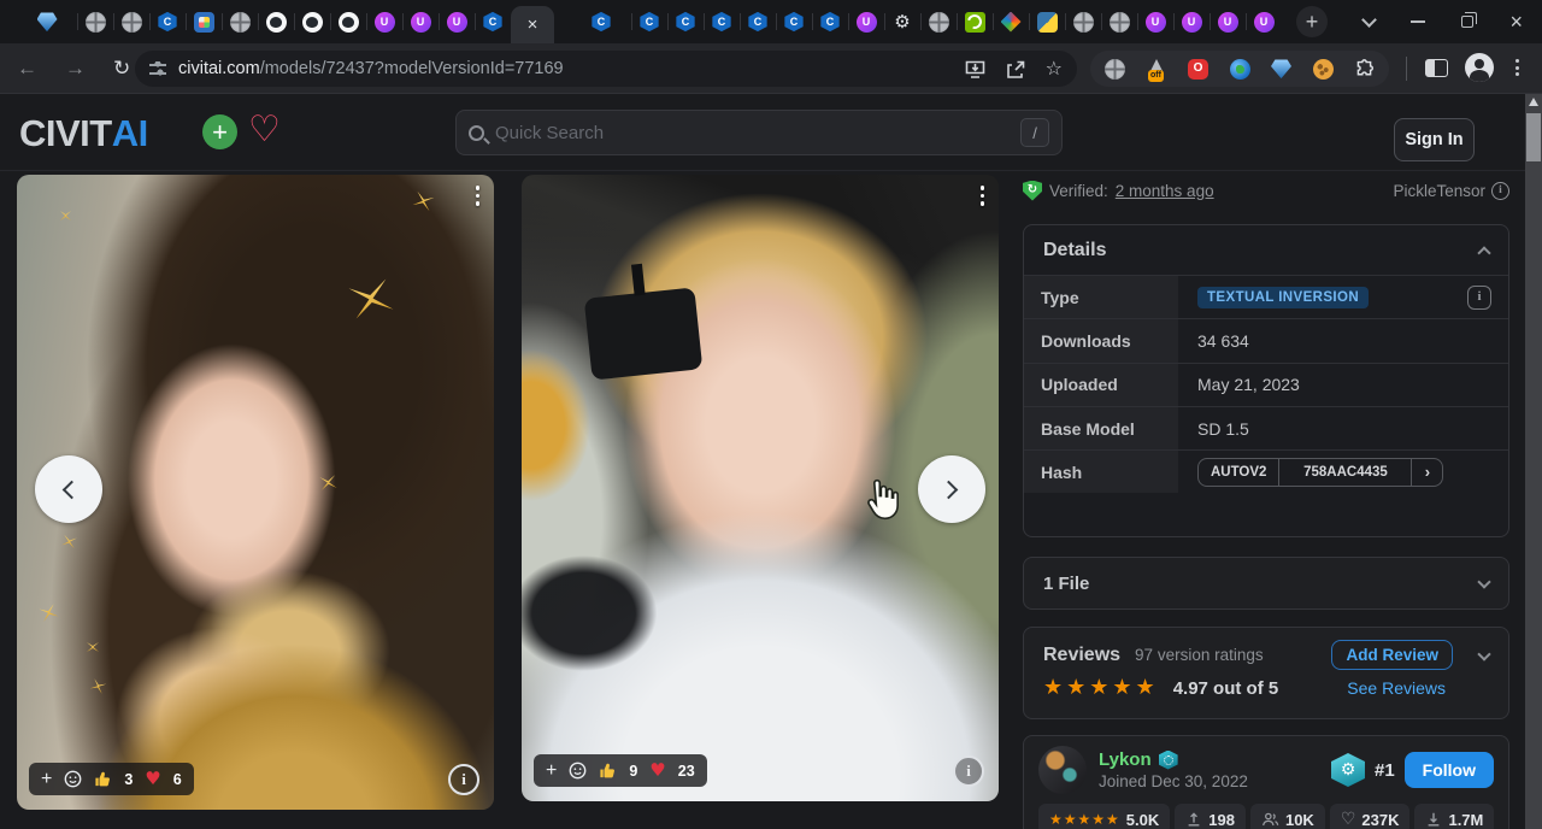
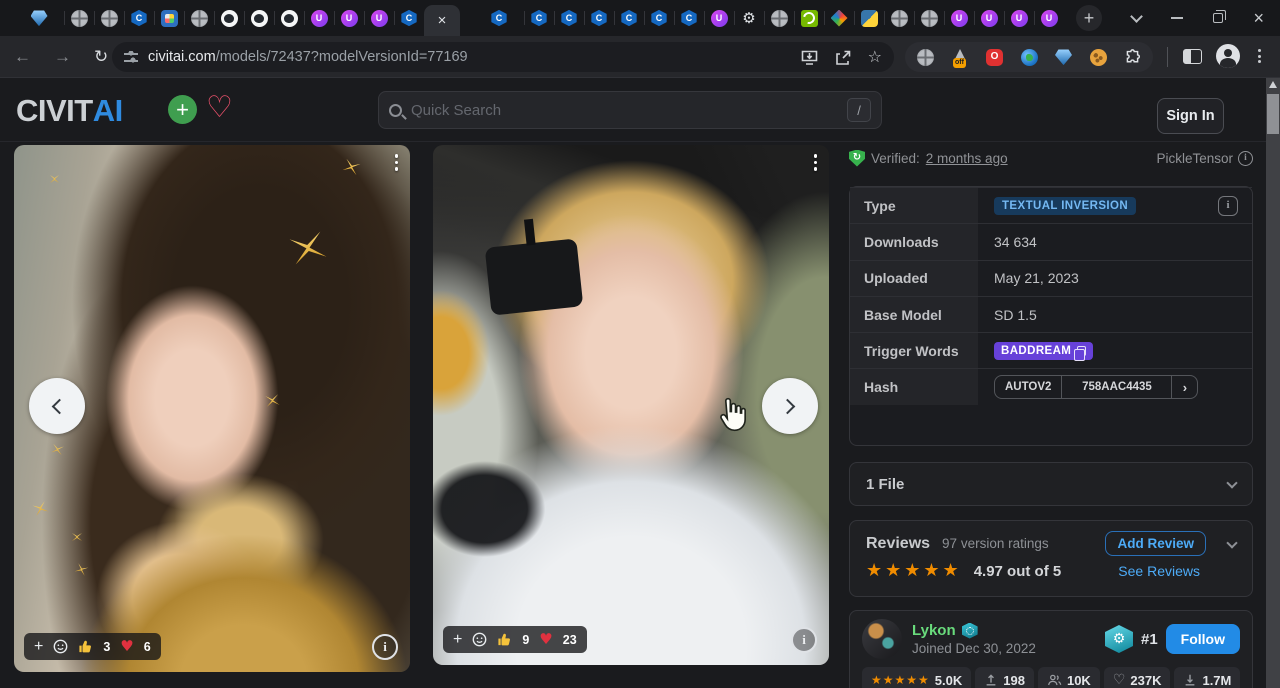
  ×
  +
  ×
  ←
  →
  ↻
  civitai.com/models/72437?modelVersionId=77169
  ☆
  CIVITAI
  +
  ♡
  Quick Search
  /
  Sign In
  +
  3
  ♥
  6
  i
  +
  9
  ♥
  23
  i
  ↻
  Verified:
  2 months ago
  PickleTensor
  i
- Details
  Type
  TEXTUAL INVERSION
  i
  Downloads
  34 634
  Uploaded
  May 21, 2023
  Base Model
  SD 1.5
+ Trigger Words
+ BADDREAM
  Hash
  AUTOV2
  758AAC4435
  ›
  1 File
  Reviews
  97 version ratings
  Add Review
  ★★★★★
  4.97 out of 5
  See Reviews
  Lykon
  Joined Dec 30, 2022
  ⚙
  #1
  Follow
  ★★★★★
  5.0K
  198
  10K
  ♡
  237K
  1.7M
